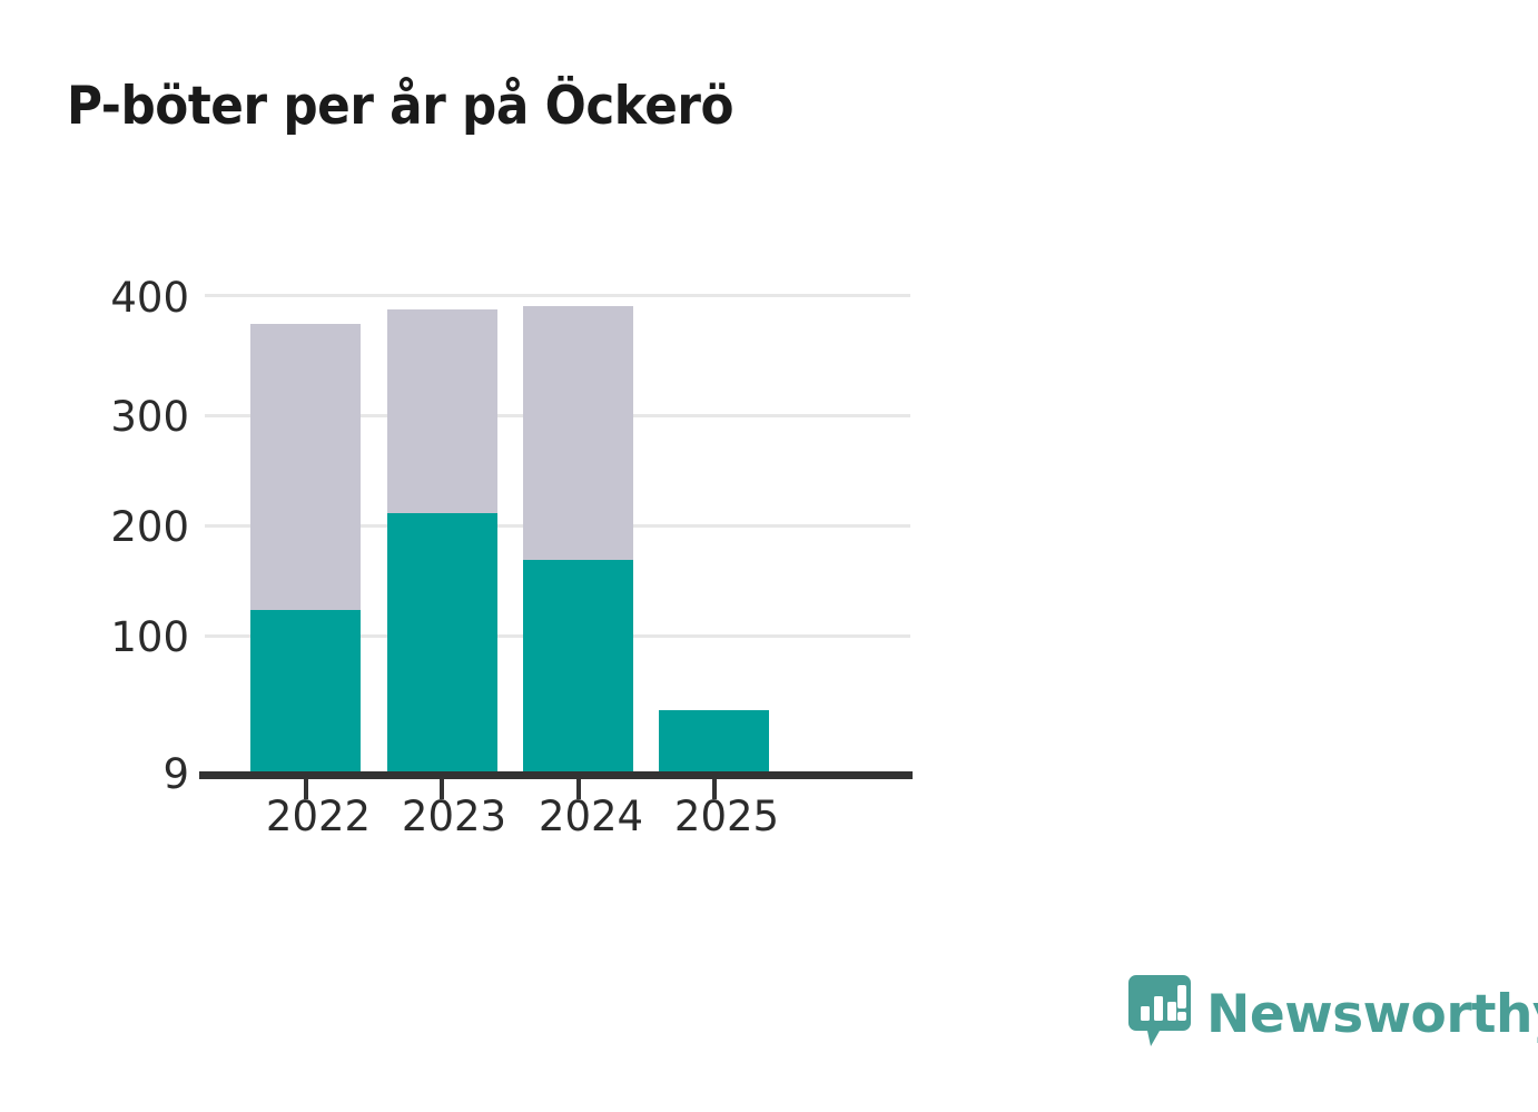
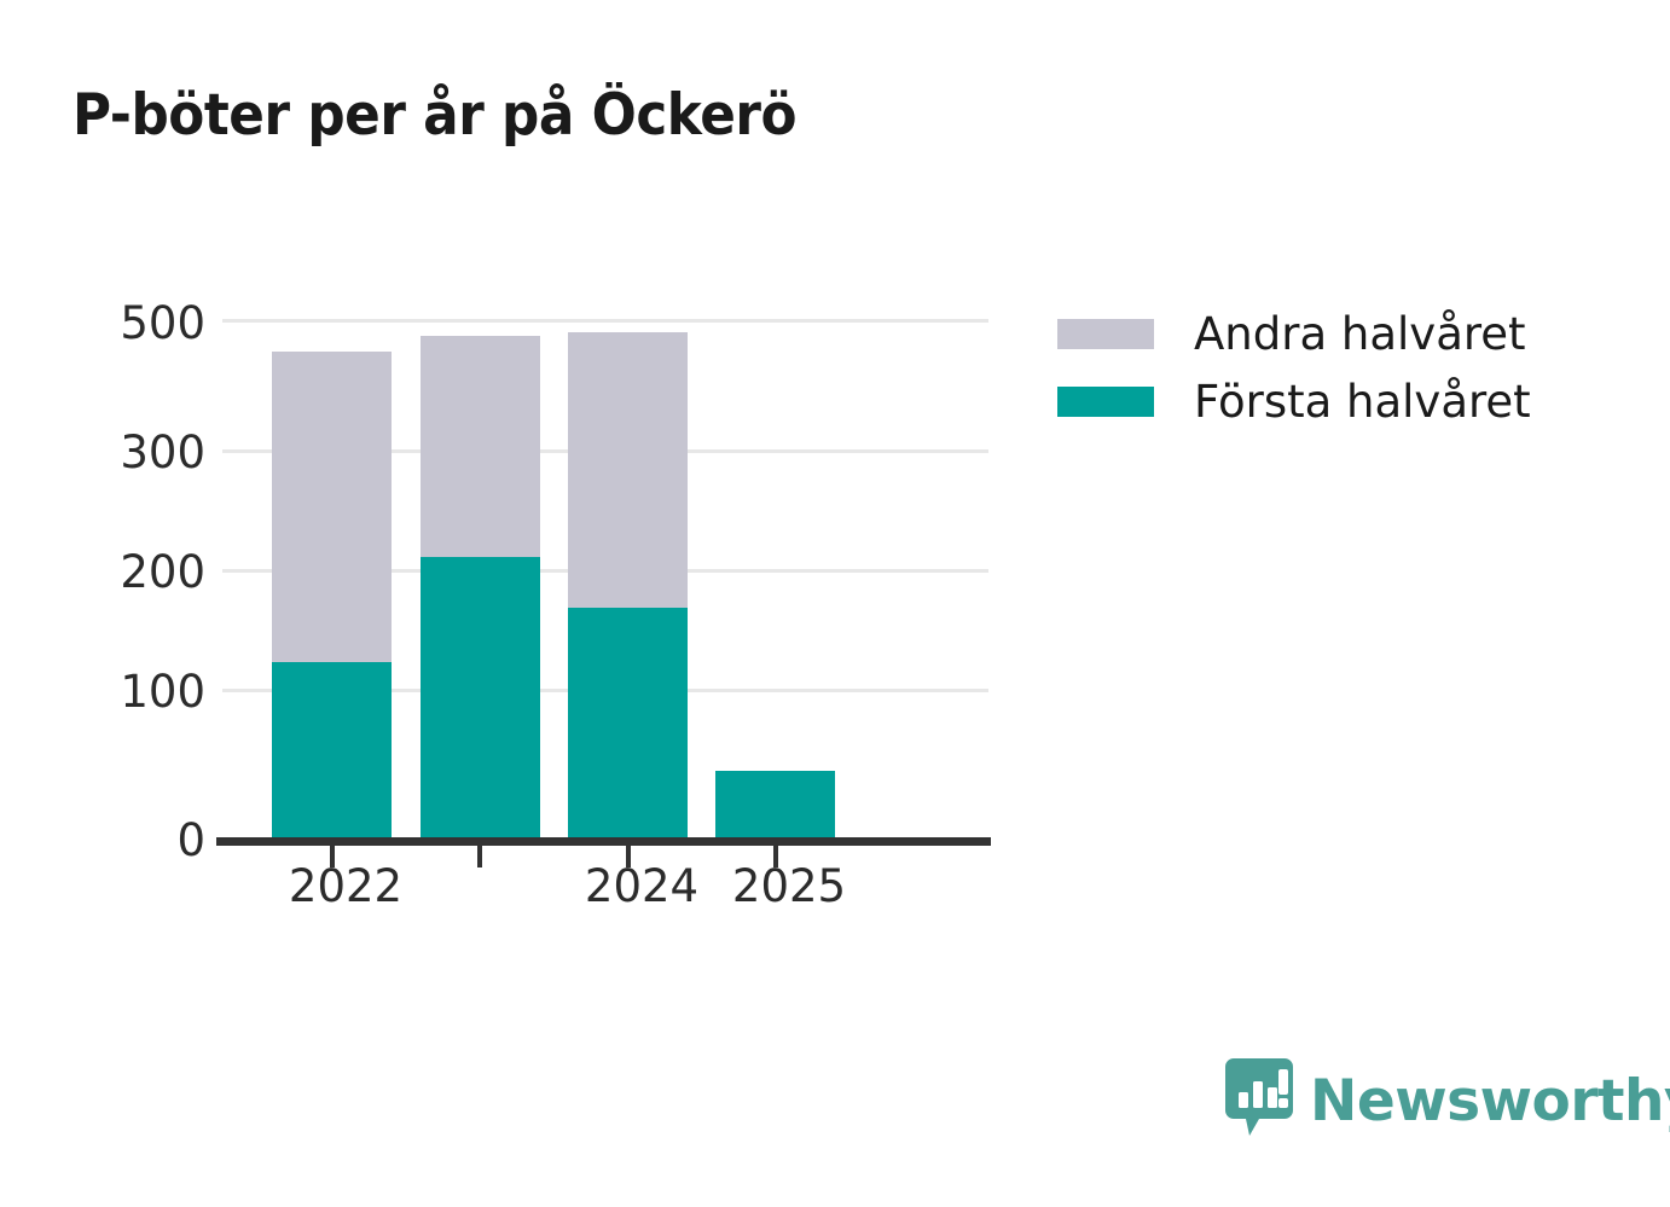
  P-böter per år på Öckerö
- 400
+ 500
  300
  200
  100
- 9
+ 0
  2022
- 2023
  2024
  2025
+ Andra halvåret
+ Första halvåret
  Newsworth
